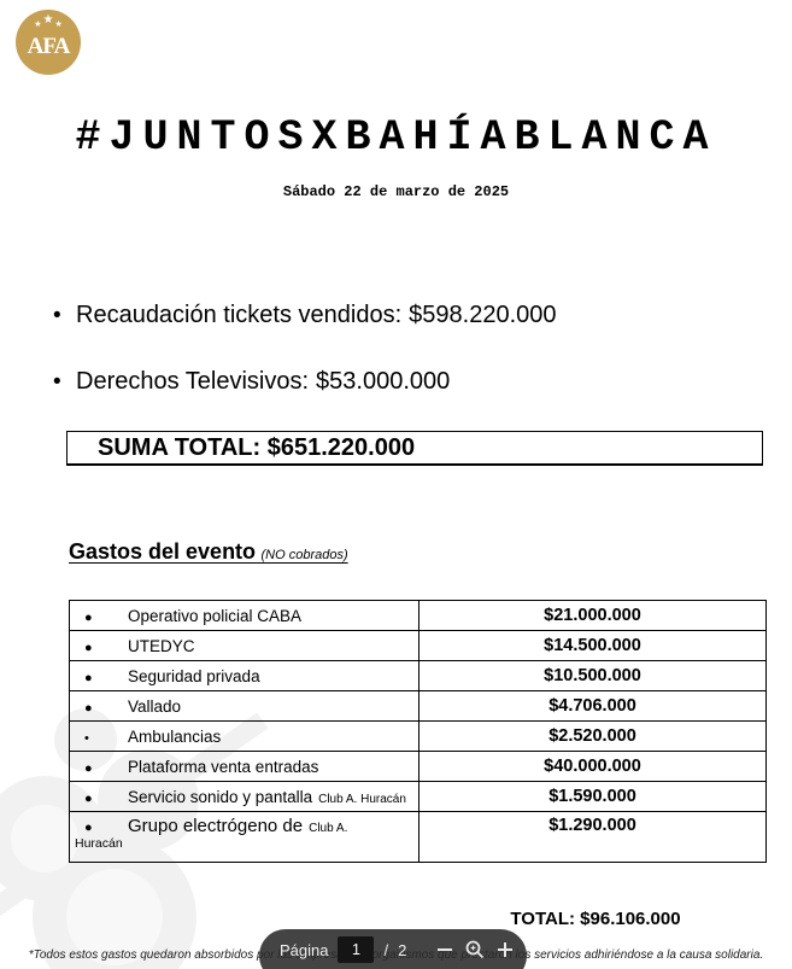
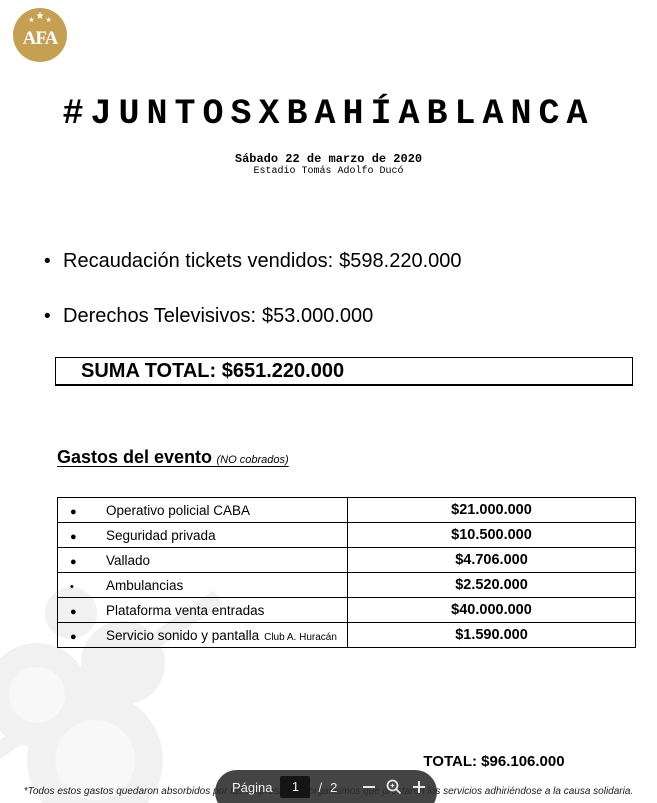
  ★
  AFA
  #JUNTOSXBAHÍABLANCA
- Sábado 22 de marzo de 2025
+ Sábado 22 de marzo de 2020
+ Estadio Tomás Adolfo Ducó
  •
  Recaudación tickets vendidos:
  $598.220.000
  •
  Derechos Televisivos:
  $53.000.000
  SUMA TOTAL: $651.220.000
  Gastos del evento (NO cobrados)
  ● Operativo policial CABA	$21.000.000
- ● UTEDYC	$14.500.000
  ● Seguridad privada	$10.500.000
  ● Vallado	$4.706.000
  • Ambulancias	$2.520.000
  ● Plataforma venta entradas	$40.000.000
  ● Servicio sonido y pantalla Club A. Huracán	$1.590.000
- ● Grupo electrógeno de Club A. Huracán	$1.290.000
  TOTAL: $96.106.000
  *Todos estos gastos quedaron absorbidos por las empres organismos que pretaron los servicios adhiriéndose a la causa solidaria.
  Página
  1
  /
  2
